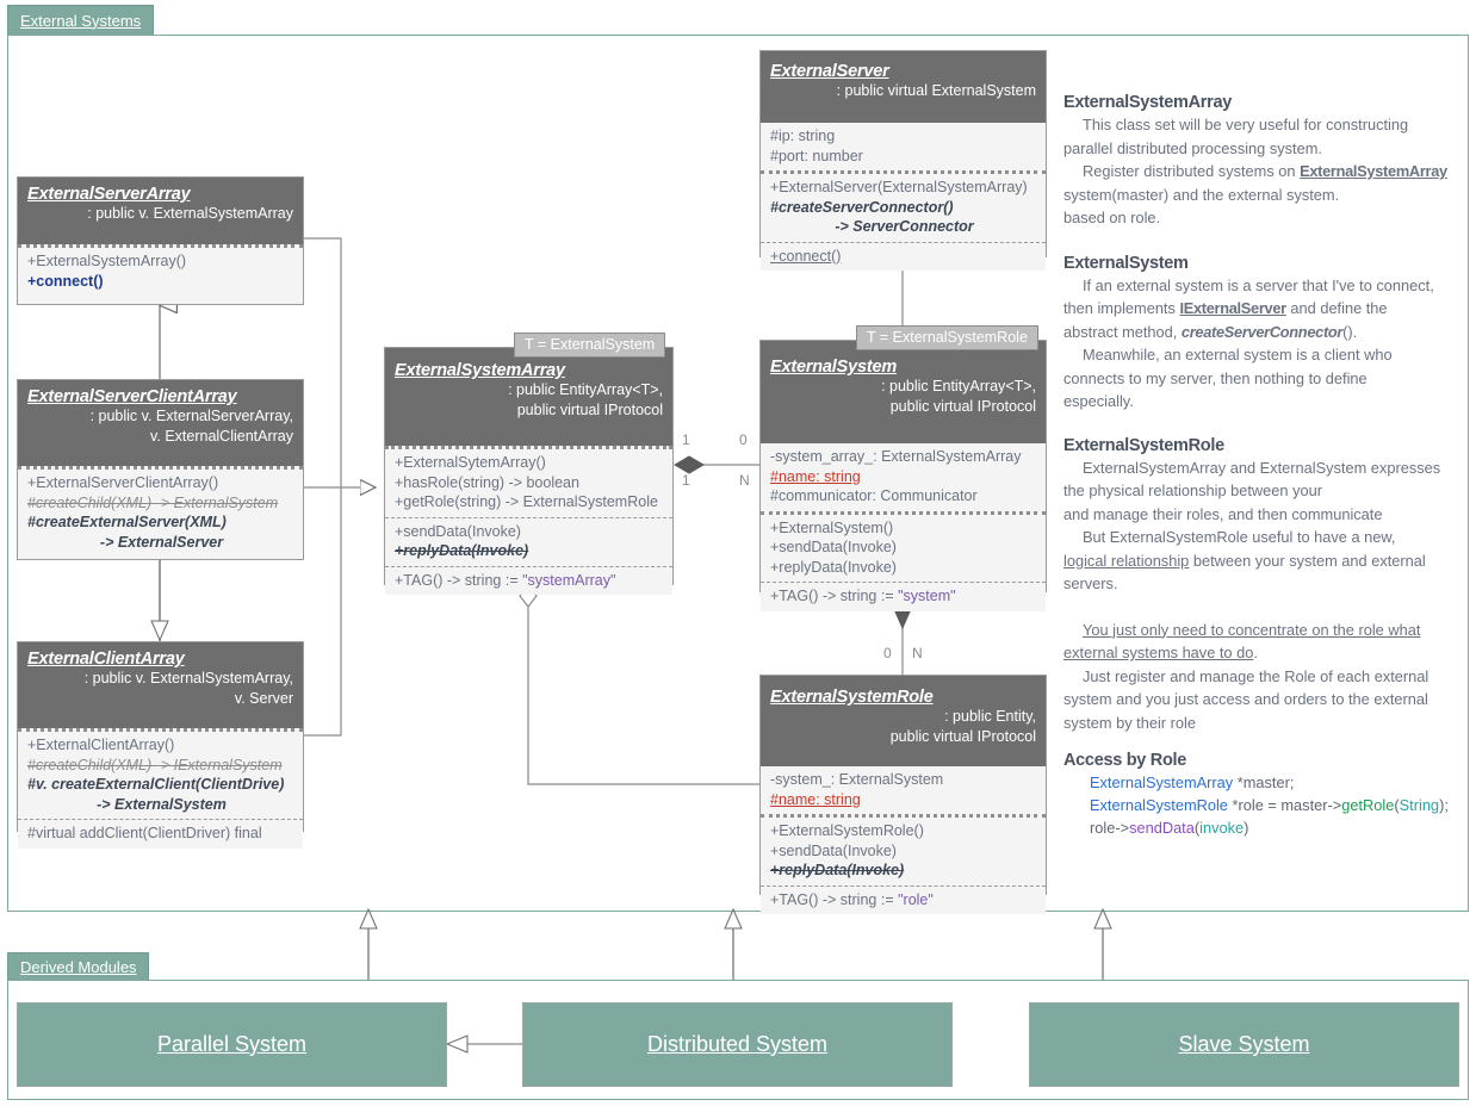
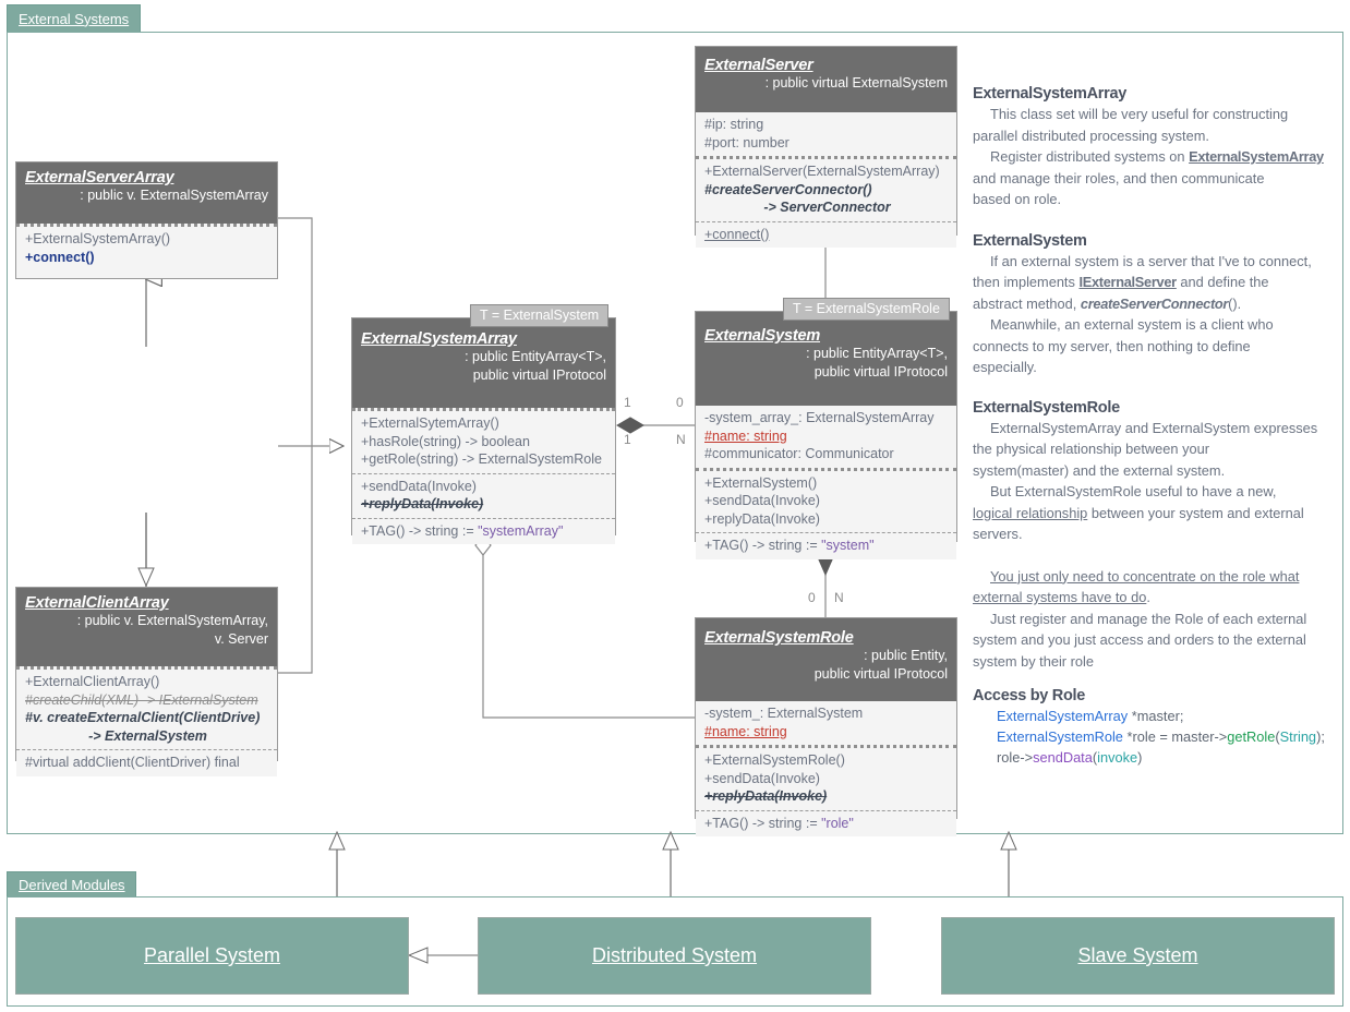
  External Systems
  Derived Modules
  1
  1
  0
  N
  0
  N
  ExternalServerArray
  : public v. ExternalSystemArray
  +ExternalSystemArray()
  +connect()
- ExternalServerClientArray
- : public v. ExternalServerArray,
- v. ExternalClientArray
- +ExternalServerClientArray()
- #createChild(XML) -> ExternalSystem
- #createExternalServer(XML)
- -> ExternalServer
  ExternalClientArray
  : public v. ExternalSystemArray,
  v. Server
  +ExternalClientArray()
  #createChild(XML) -> IExternalSystem
  #v. createExternalClient(ClientDrive)
  -> ExternalSystem
  #virtual addClient(ClientDriver) final
  T = ExternalSystem
  ExternalSystemArray
  : public EntityArray<T>,
  public virtual IProtocol
  +ExternalSytemArray()
  +hasRole(string) -> boolean
  +getRole(string) -> ExternalSystemRole
  +sendData(Invoke)
  +replyData(Invoke)
  +TAG() -> string := "systemArray"
  ExternalServer
  : public virtual ExternalSystem
  #ip: string
  #port: number
  +ExternalServer(ExternalSystemArray)
  #createServerConnector()
  -> ServerConnector
  +connect()
  T = ExternalSystemRole
  ExternalSystem
  : public EntityArray<T>,
  public virtual IProtocol
  -system_array_: ExternalSystemArray
  #name: string
  #communicator: Communicator
  +ExternalSystem()
  +sendData(Invoke)
  +replyData(Invoke)
  +TAG() -> string := "system"
  ExternalSystemRole
  : public Entity,
  public virtual IProtocol
  -system_: ExternalSystem
  #name: string
  +ExternalSystemRole()
  +sendData(Invoke)
  +replyData(Invoke)
  +TAG() -> string := "role"
  ExternalSystemArray
  This class set will be very useful for constructing
  parallel distributed processing system.
  Register distributed systems on ExternalSystemArray
- system(master) and the external system.
+ and manage their roles, and then communicate
  based on role.
  ExternalSystem
  If an external system is a server that I've to connect,
  then implements IExternalServer and define the
  abstract method, createServerConnector().
  Meanwhile, an external system is a client who
  connects to my server, then nothing to define
  especially.
  ExternalSystemRole
  ExternalSystemArray and ExternalSystem expresses
  the physical relationship between your
- and manage their roles, and then communicate
+ system(master) and the external system.
  But ExternalSystemRole useful to have a new,
  logical relationship between your system and external
  servers.
  You just only need to concentrate on the role what
  external systems have to do.
  Just register and manage the Role of each external
  system and you just access and orders to the external
  system by their role
  Access by Role
  ExternalSystemArray *master;
  ExternalSystemRole *role = master->getRole(String);
  role->sendData(invoke)
  Parallel System
  Distributed System
  Slave System
